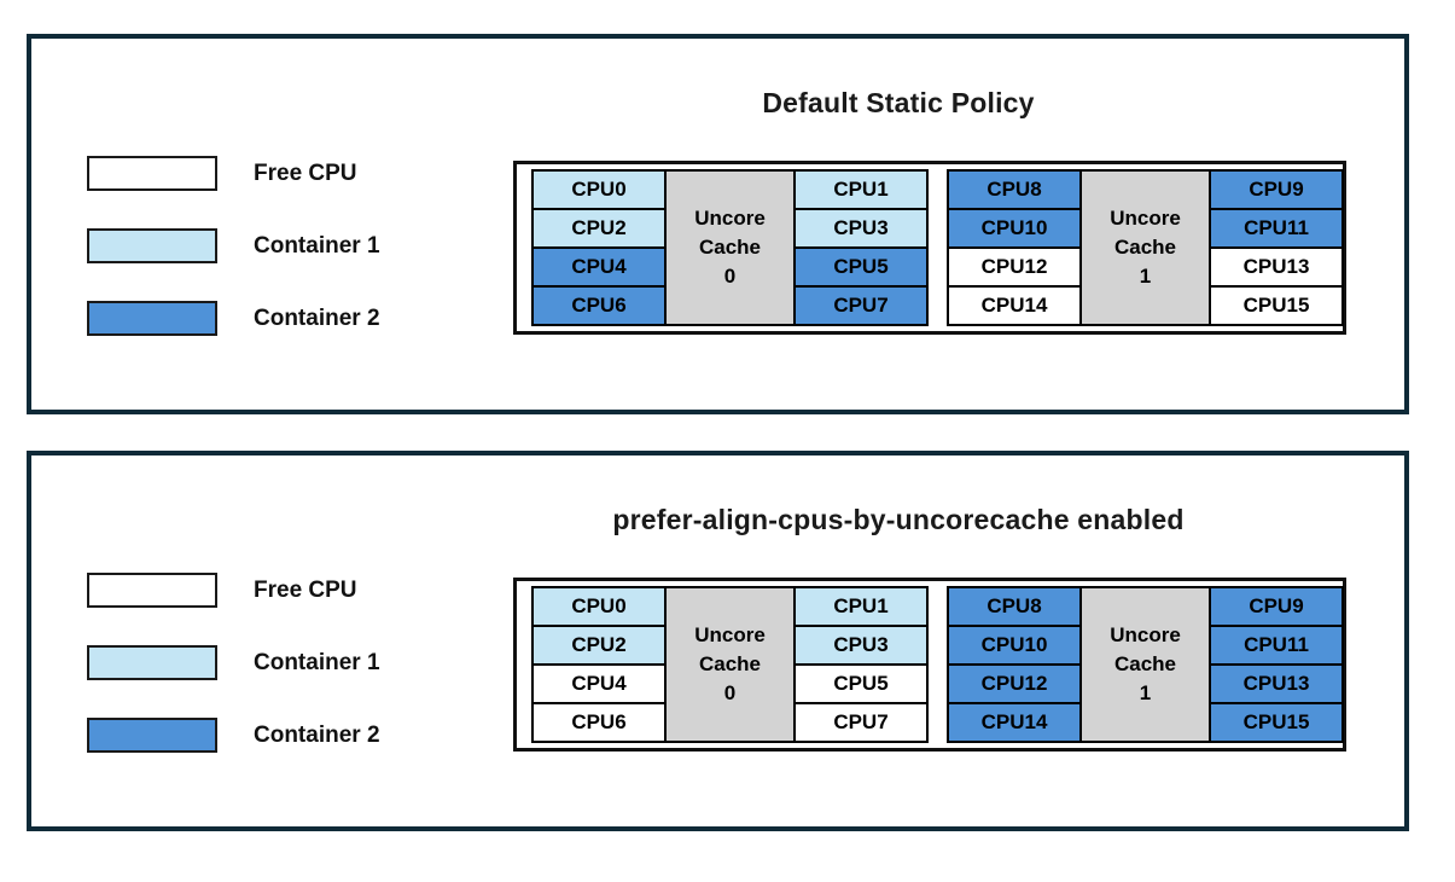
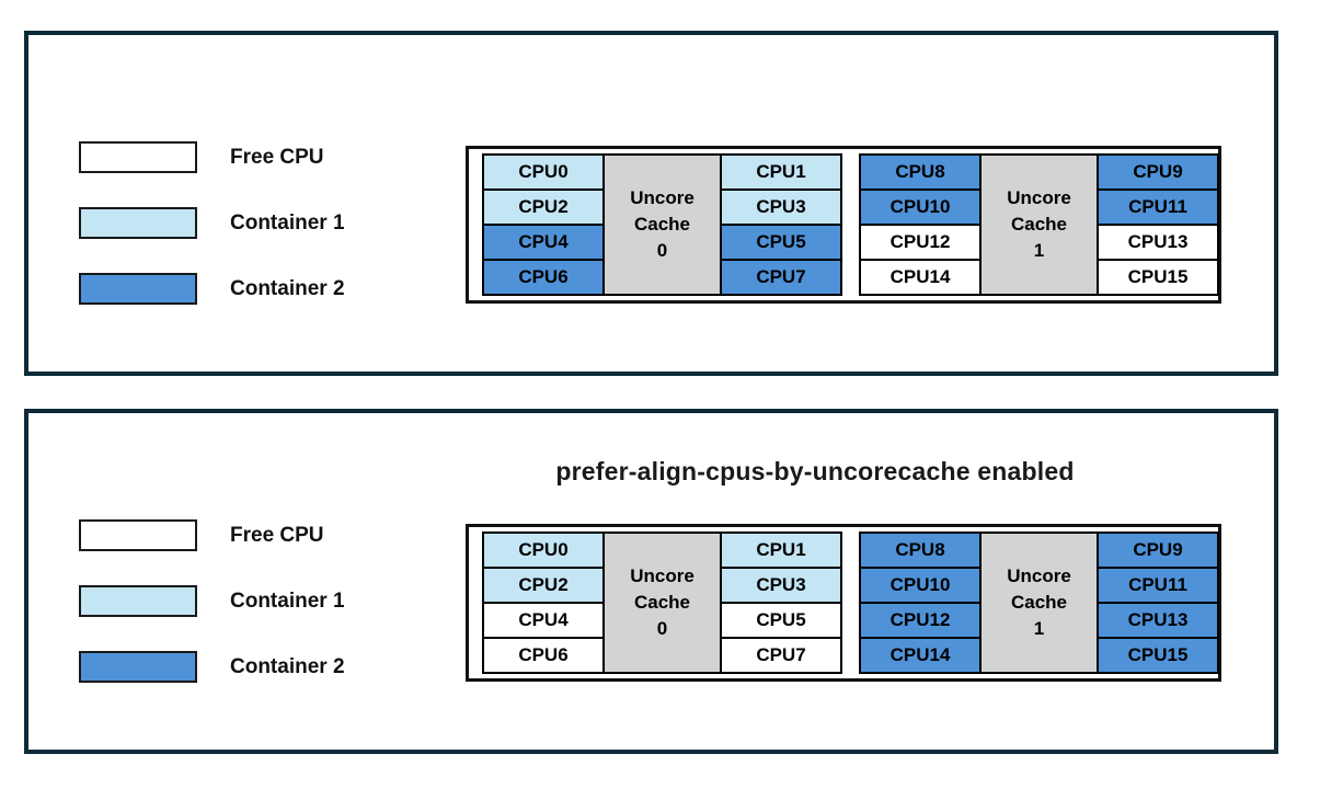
- Default Static Policy
  Free CPU
  Container 1
  Container 2
  CPU0
  CPU2
  CPU4
  CPU6
  Uncore
  Cache
  0
  CPU1
  CPU3
  CPU5
  CPU7
  CPU8
  CPU10
  CPU12
  CPU14
  Uncore
  Cache
  1
  CPU9
  CPU11
  CPU13
  CPU15
  prefer-align-cpus-by-uncorecache enabled
  Free CPU
  Container 1
  Container 2
  CPU0
  CPU2
  CPU4
  CPU6
  Uncore
  Cache
  0
  CPU1
  CPU3
  CPU5
  CPU7
  CPU8
  CPU10
  CPU12
  CPU14
  Uncore
  Cache
  1
  CPU9
  CPU11
  CPU13
  CPU15
